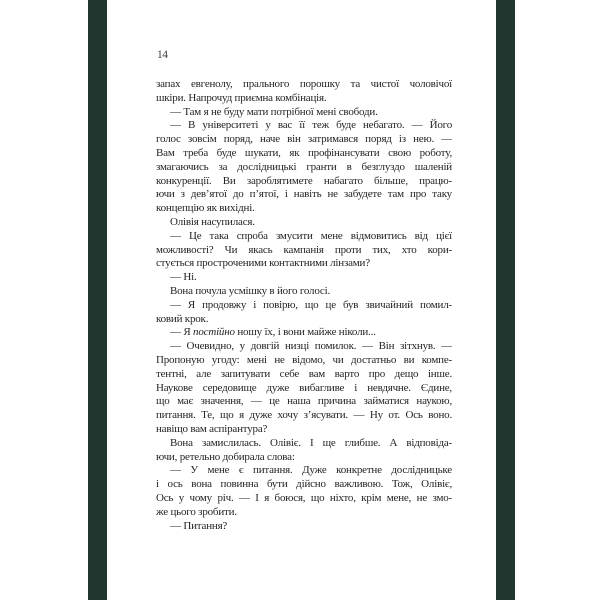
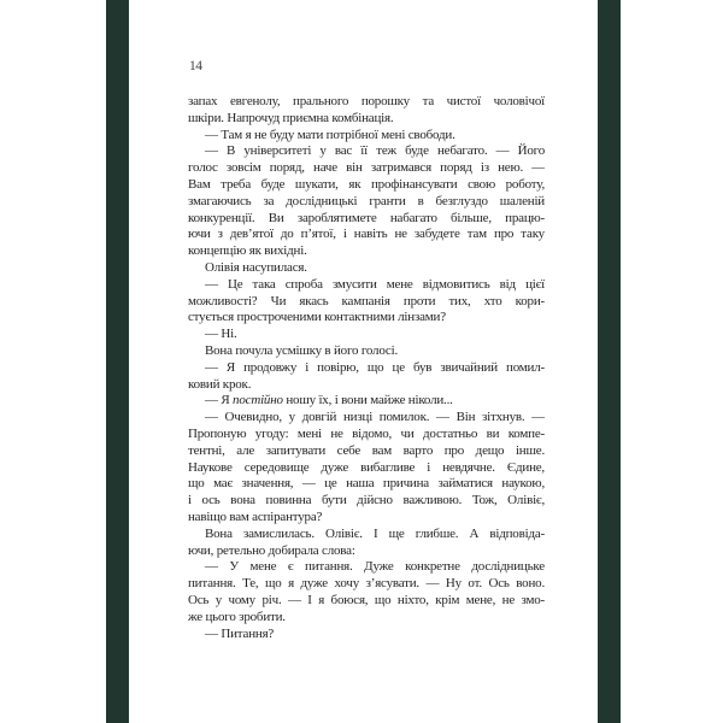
  14
  запах евгенолу, прального порошку та чистої чоловічої
  шкіри. Напрочуд приємна комбінація.
  — Там я не буду мати потрібної мені свободи.
  — В університеті у вас її теж буде небагато. — Його
  голос зовсім поряд, наче він затримався поряд із нею. —
  Вам треба буде шукати, як профінансувати свою роботу,
  змагаючись за дослідницькі гранти в безглуздо шаленій
  конкуренції. Ви зароблятимете набагато більше, працю-
  ючи з дев’ятої до п’ятої, і навіть не забудете там про таку
  концепцію як вихідні.
  Олівія насупилася.
  — Це така спроба змусити мене відмовитись від цієї
  можливості? Чи якась кампанія проти тих, хто кори-
  стується простроченими контактними лінзами?
  — Ні.
  Вона почула усмішку в його голосі.
  — Я продовжу і повірю, що це був звичайний помил-
  ковий крок.
  — Я постійно ношу їх, і вони майже ніколи...
  — Очевидно, у довгій низці помилок. — Він зітхнув. —
  Пропоную угоду: мені не відомо, чи достатньо ви компе-
  тентні, але запитувати себе вам варто про дещо інше.
  Наукове середовище дуже вибагливе і невдячне. Єдине,
  що має значення, — це наша причина займатися наукою,
- питання. Те, що я дуже хочу з’ясувати. — Ну от. Ось воно.
+ і ось вона повинна бути дійсно важливою. Тож, Олівіє,
  навіщо вам аспірантура?
  Вона замислилась. Олівіє. І ще глибше. А відповіда-
  ючи, ретельно добирала слова:
  — У мене є питання. Дуже конкретне дослідницьке
- і ось вона повинна бути дійсно важливою. Тож, Олівіє,
+ питання. Те, що я дуже хочу з’ясувати. — Ну от. Ось воно.
  Ось у чому річ. — І я боюся, що ніхто, крім мене, не змо-
  же цього зробити.
  — Питання?
